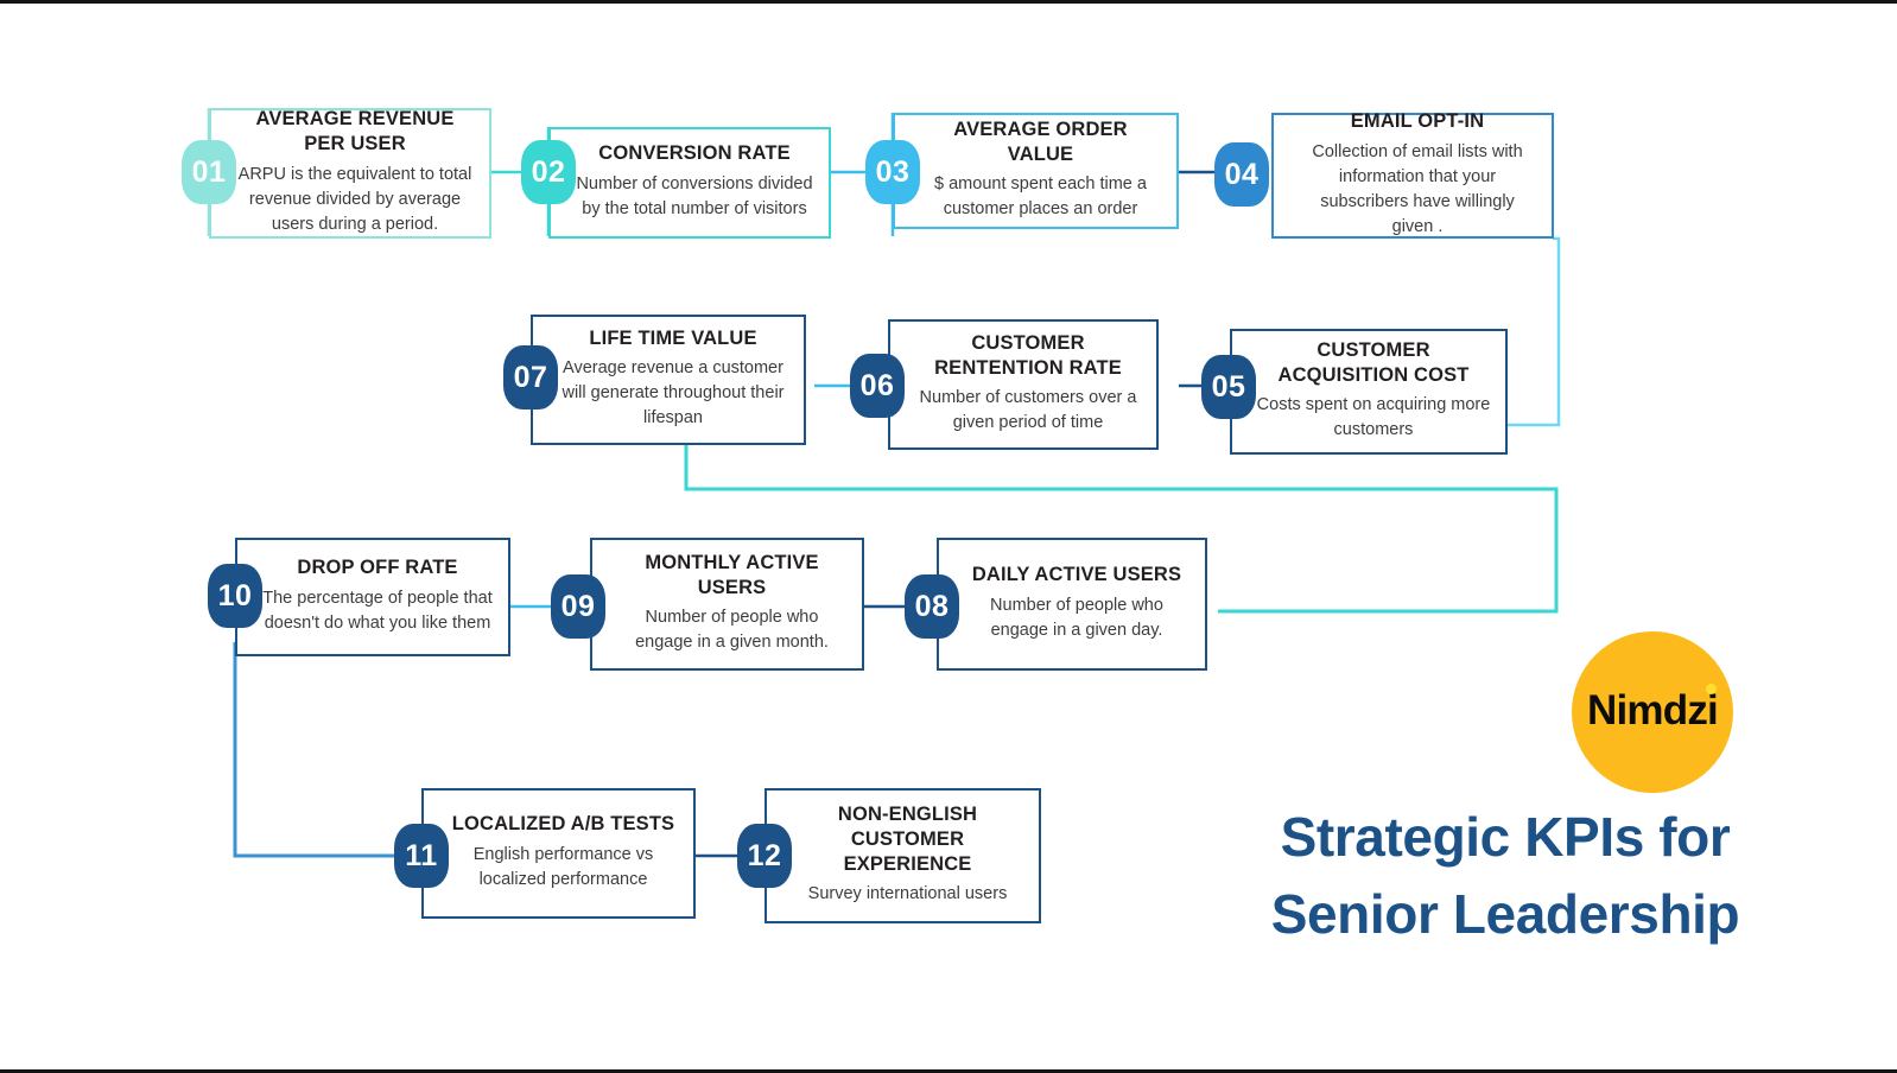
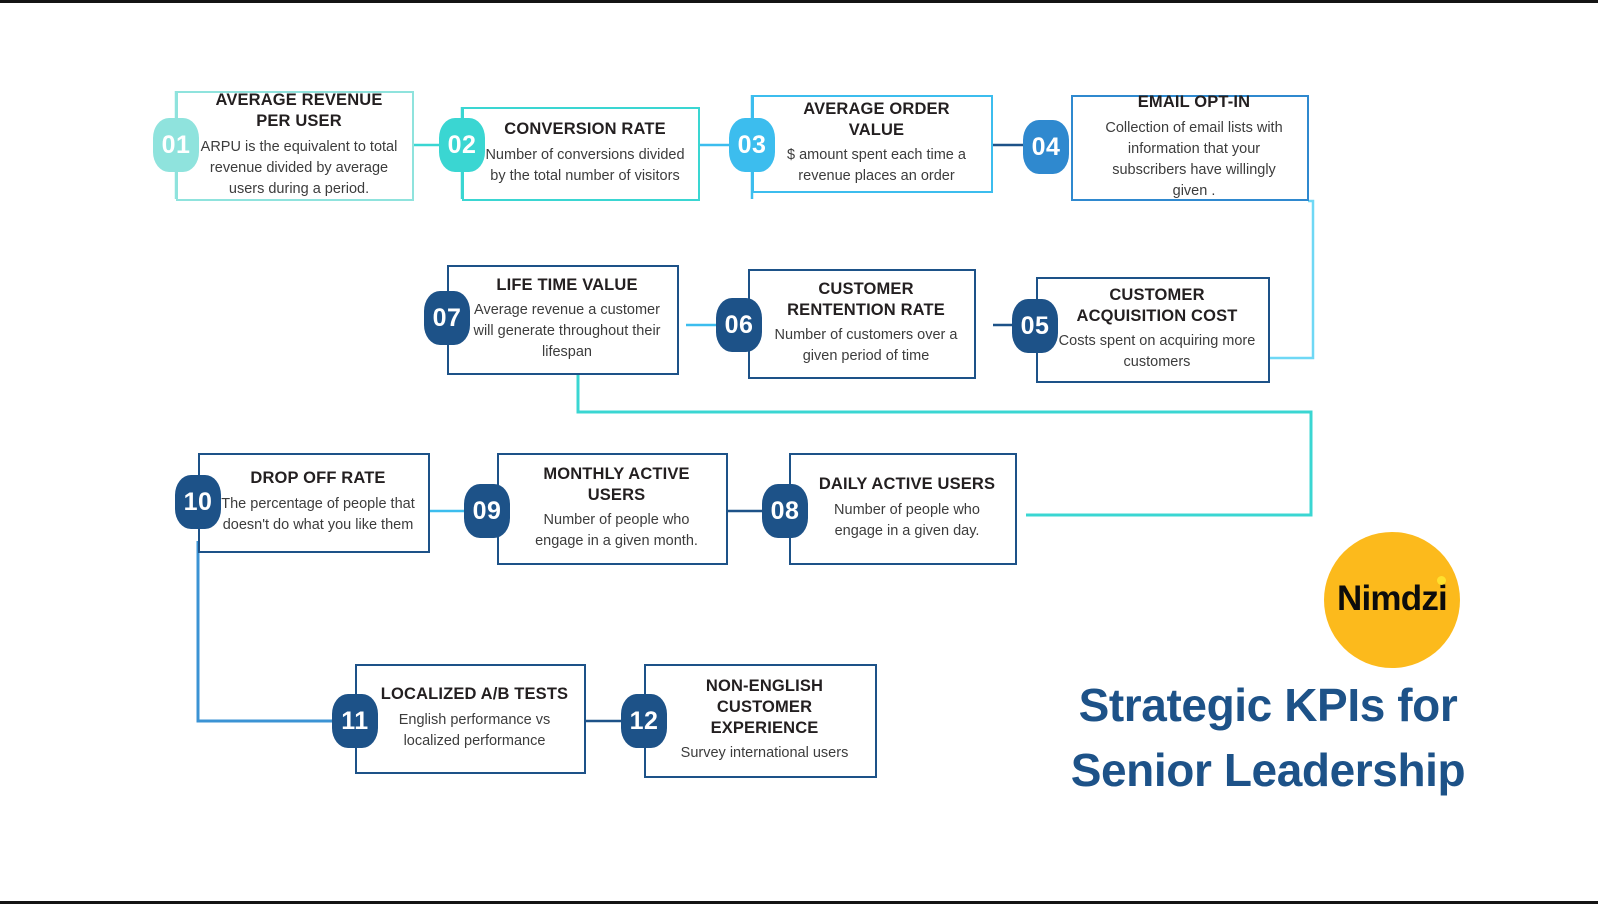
  AVERAGE REVENUE PER USER
  ARPU is the equivalent to total revenue divided by average users during a period.
  01
  CONVERSION RATE
  Number of conversions divided by the total number of visitors
  02
  AVERAGE ORDER VALUE
- $ amount spent each time a customer places an order
+ $ amount spent each time a revenue places an order
  03
  EMAIL OPT-IN
  Collection of email lists with information that your subscribers have willingly given .
  04
  LIFE TIME VALUE
  Average revenue a customer will generate throughout their lifespan
  07
  CUSTOMER RENTENTION RATE
  Number of customers over a given period of time
  06
  CUSTOMER ACQUISITION COST
  Costs spent on acquiring more customers
  05
  DROP OFF RATE
  The percentage of people that doesn't do what you like them
  10
  MONTHLY ACTIVE USERS
  Number of people who engage in a given month.
  09
  DAILY ACTIVE USERS
  Number of people who engage in a given day.
  08
  LOCALIZED A/B TESTS
  English performance vs localized performance
  11
  NON-ENGLISH CUSTOMER EXPERIENCE
  Survey international users
  12
  Nimdzi
  Strategic KPIs for
  Senior Leadership
